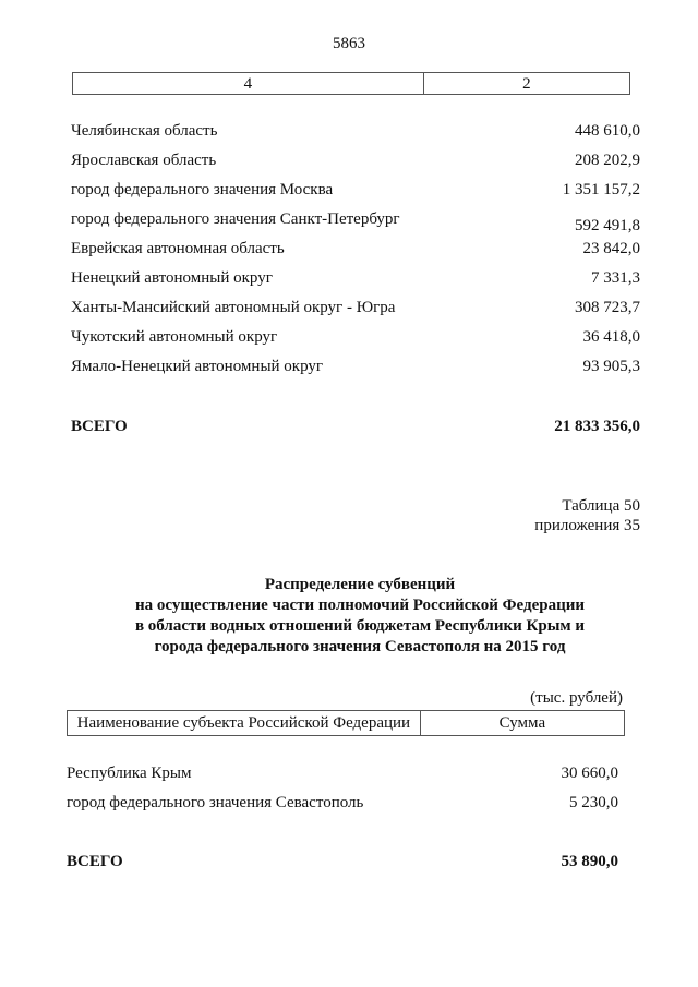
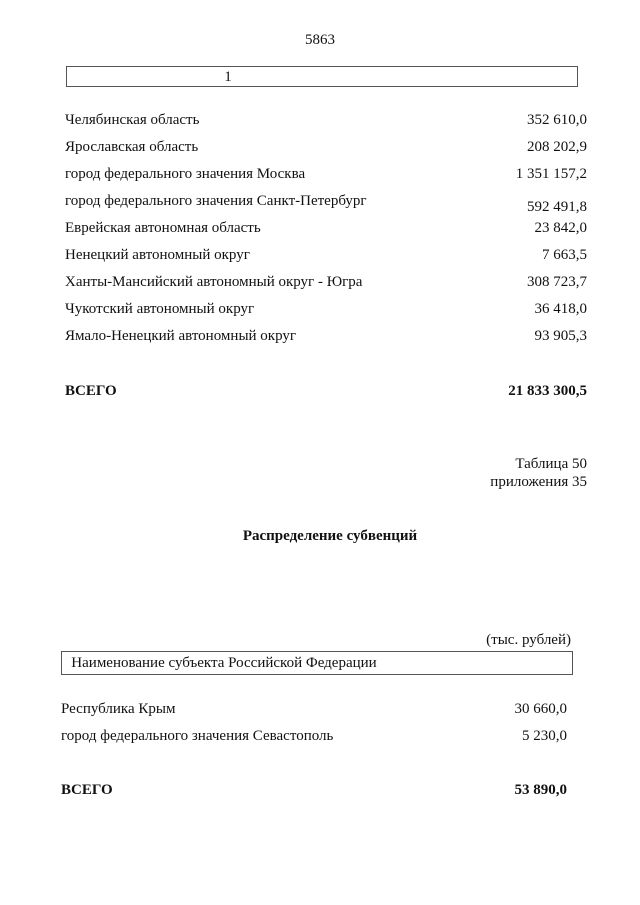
  5863
- 4
+ 1
- 2
  Челябинская область
- 448 610,0
+ 352 610,0
  Ярославская область
  208 202,9
  город федерального значения Москва
  1 351 157,2
  город федерального значения Санкт-Петербург
  592 491,8
  Еврейская автономная область
  23 842,0
  Ненецкий автономный округ
- 7 331,3
+ 7 663,5
  Ханты-Мансийский автономный округ - Югра
  308 723,7
  Чукотский автономный округ
  36 418,0
  Ямало-Ненецкий автономный округ
  93 905,3
  ВСЕГО
- 21 833 356,0
+ 21 833 300,5
  Таблица 50
  приложения 35
  Распределение субвенций
- на осуществление части полномочий Российской Федерации
- в области водных отношений бюджетам Республики Крым и
- города федерального значения Севастополя на 2015 год
  (тыс. рублей)
  Наименование субъекта Российской Федерации
- Сумма
  Республика Крым
  30 660,0
  город федерального значения Севастополь
  5 230,0
  ВСЕГО
  53 890,0
